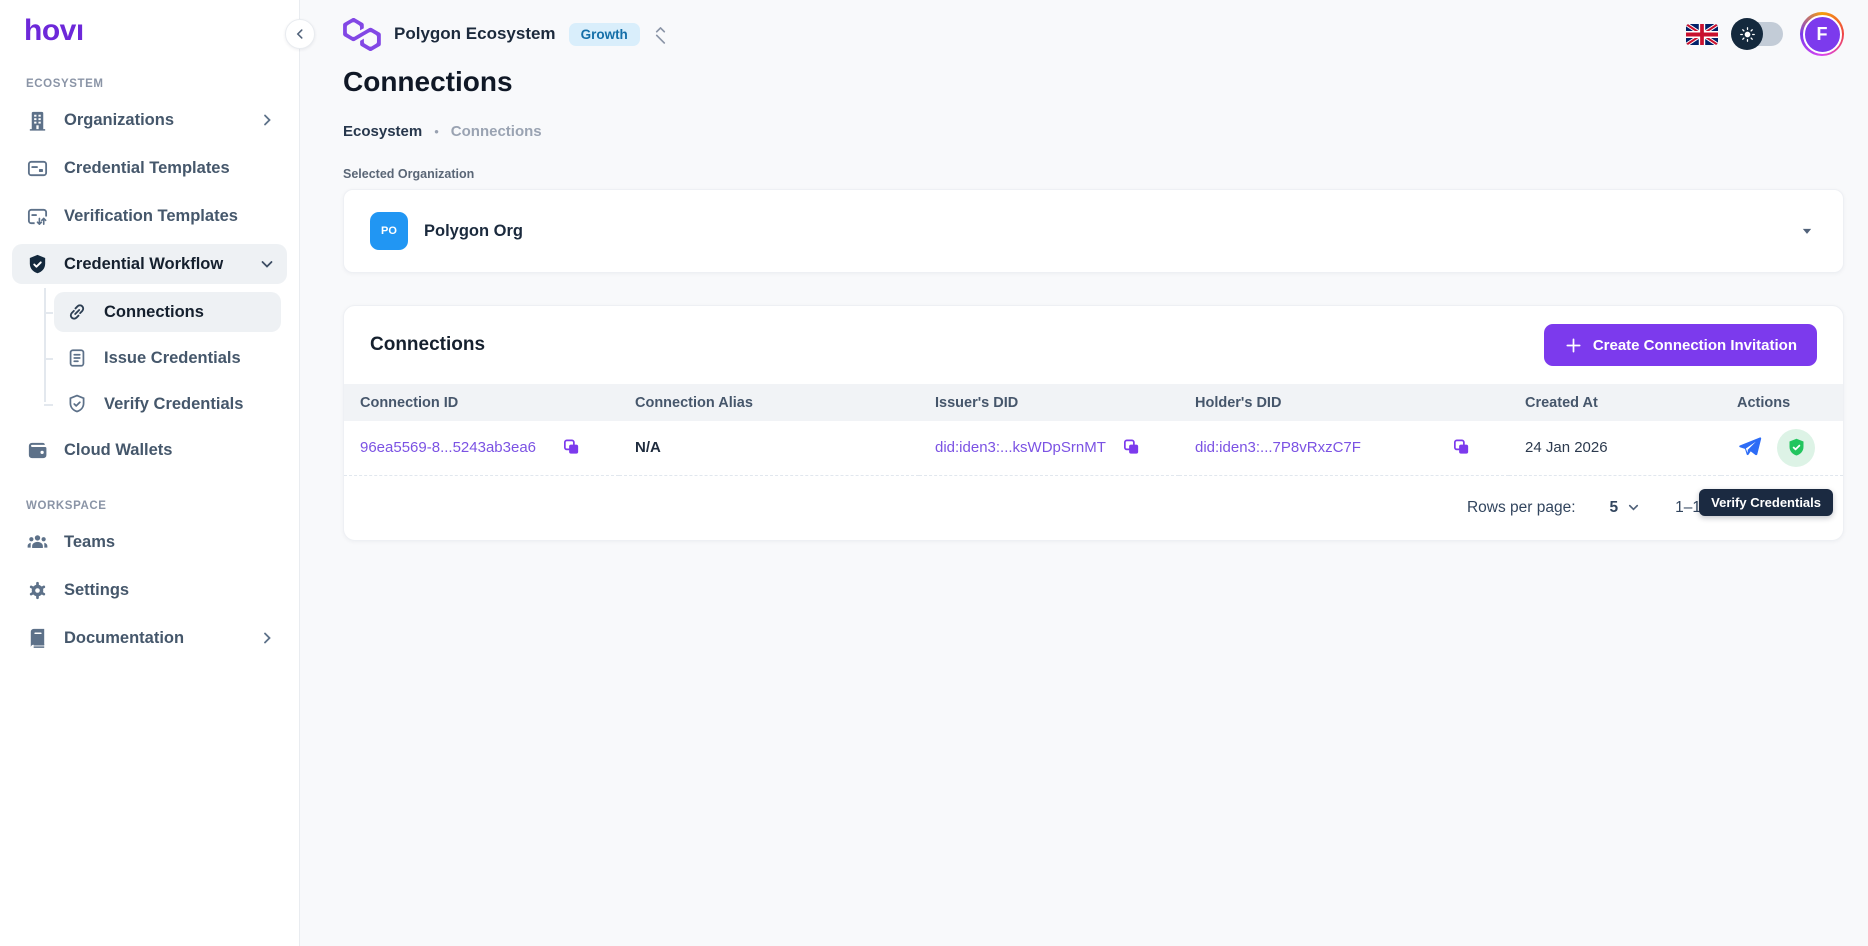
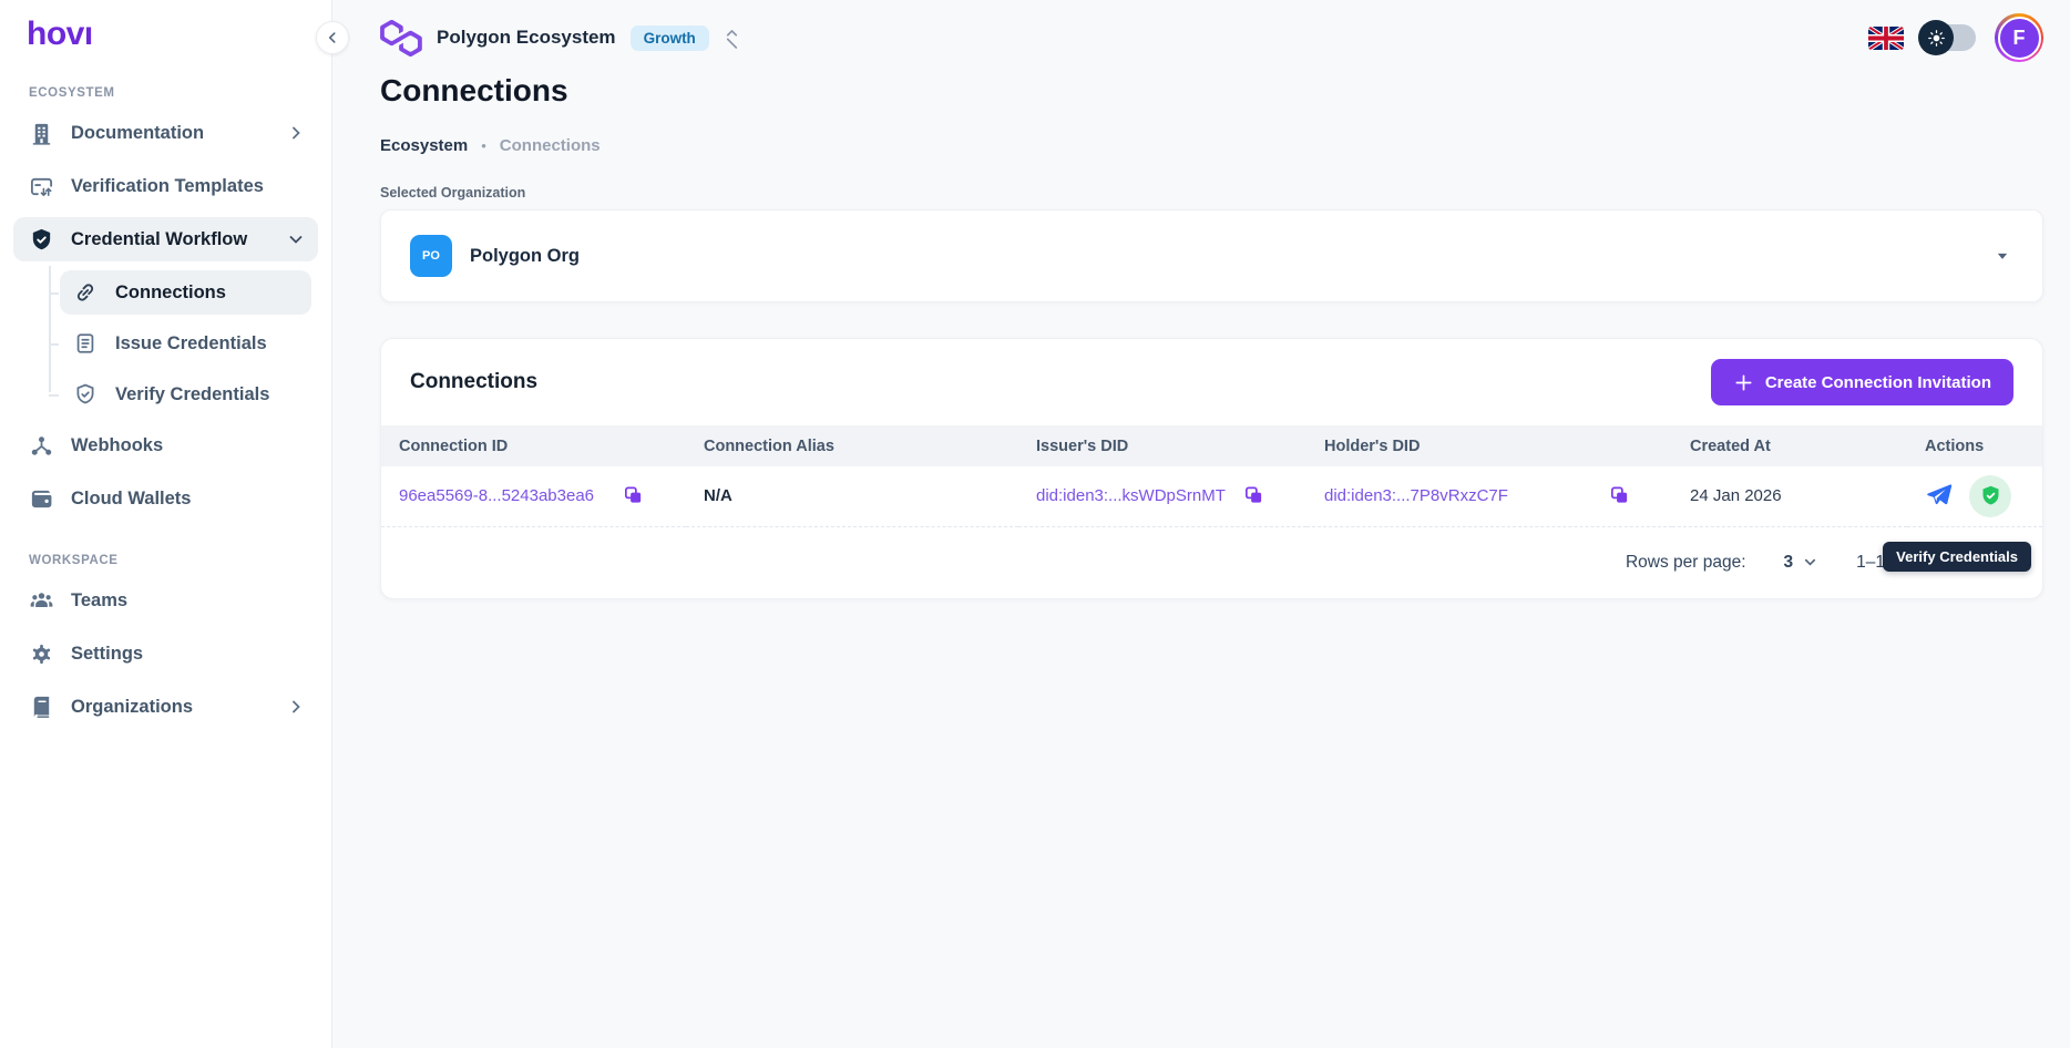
  hovı
  ECOSYSTEM
- Organizations
+ Documentation
- Credential Templates
  Verification Templates
  Credential Workflow
  Connections
  Issue Credentials
  Verify Credentials
+ Webhooks
  Cloud Wallets
  WORKSPACE
  Teams
  Settings
- Documentation
+ Organizations
  Polygon Ecosystem
  Growth
  F
  Connections
  Ecosystem
  •
  Connections
  Selected Organization
  PO
  Polygon Org
  Connections
  Create Connection Invitation
  Connection ID	Connection Alias	Issuer's DID	Holder's DID	Created At	Actions
  96ea5569-8...5243ab3ea6	N/A	did:iden3:...ksWDpSrnMT	did:iden3:...7P8vRxzC7F	24 Jan 2026
  Rows per page:
- 5
+ 3
  1–1
  Verify Credentials
